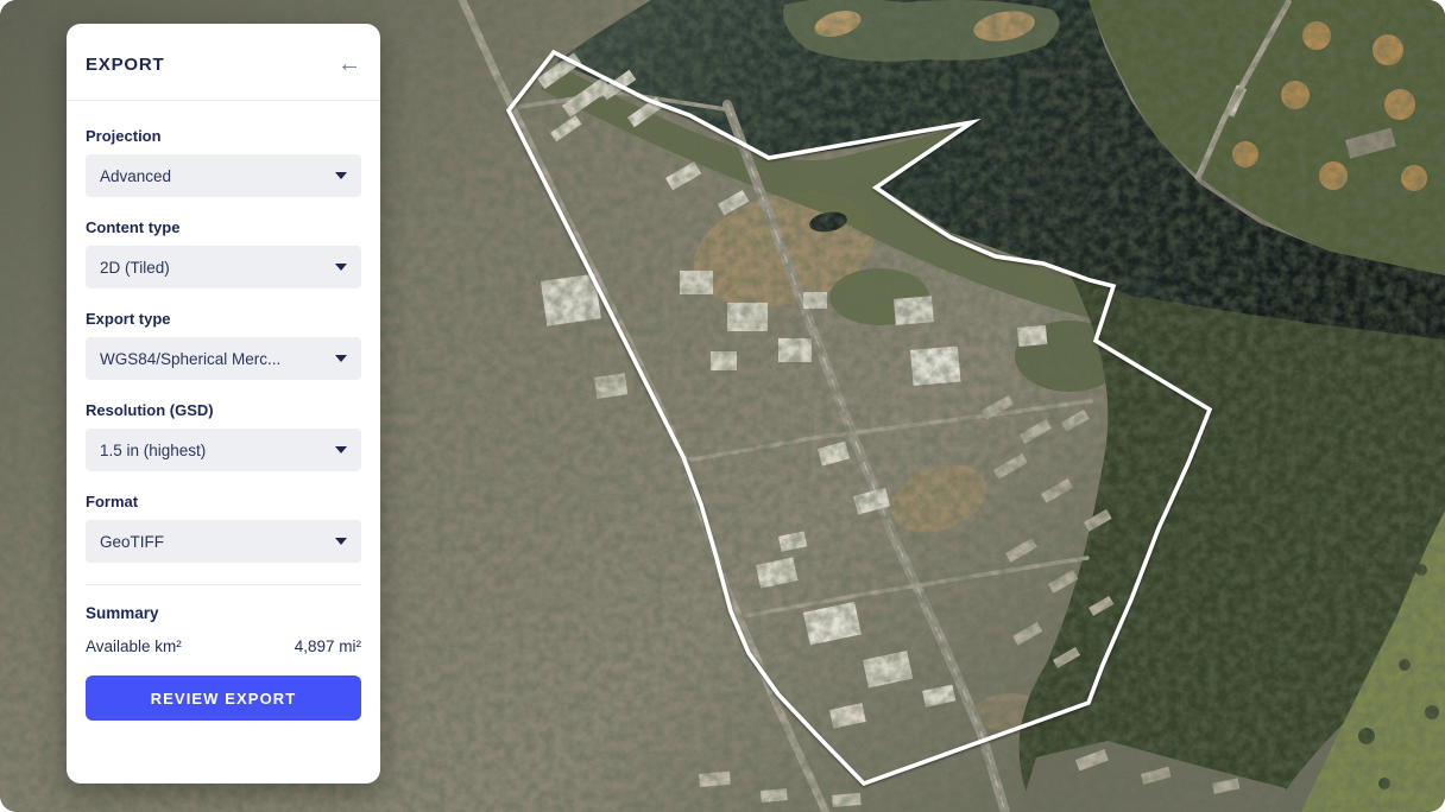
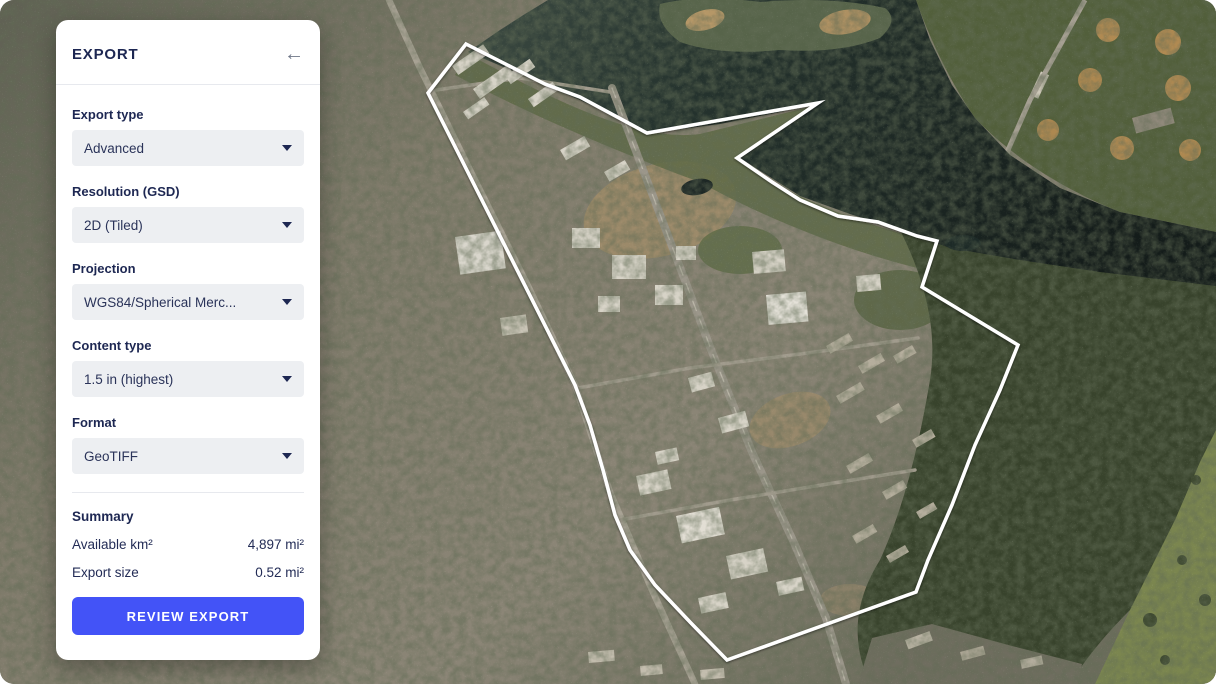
  EXPORT
  ←
- Projection
+ Export type
  Advanced
- Content type
+ Resolution (GSD)
  2D (Tiled)
- Export type
+ Projection
  WGS84/Spherical Merc...
- Resolution (GSD)
+ Content type
  1.5 in (highest)
  Format
  GeoTIFF
  Summary
  Available km²
  4,897 mi²
+ Export size
+ 0.52 mi²
  REVIEW EXPORT
